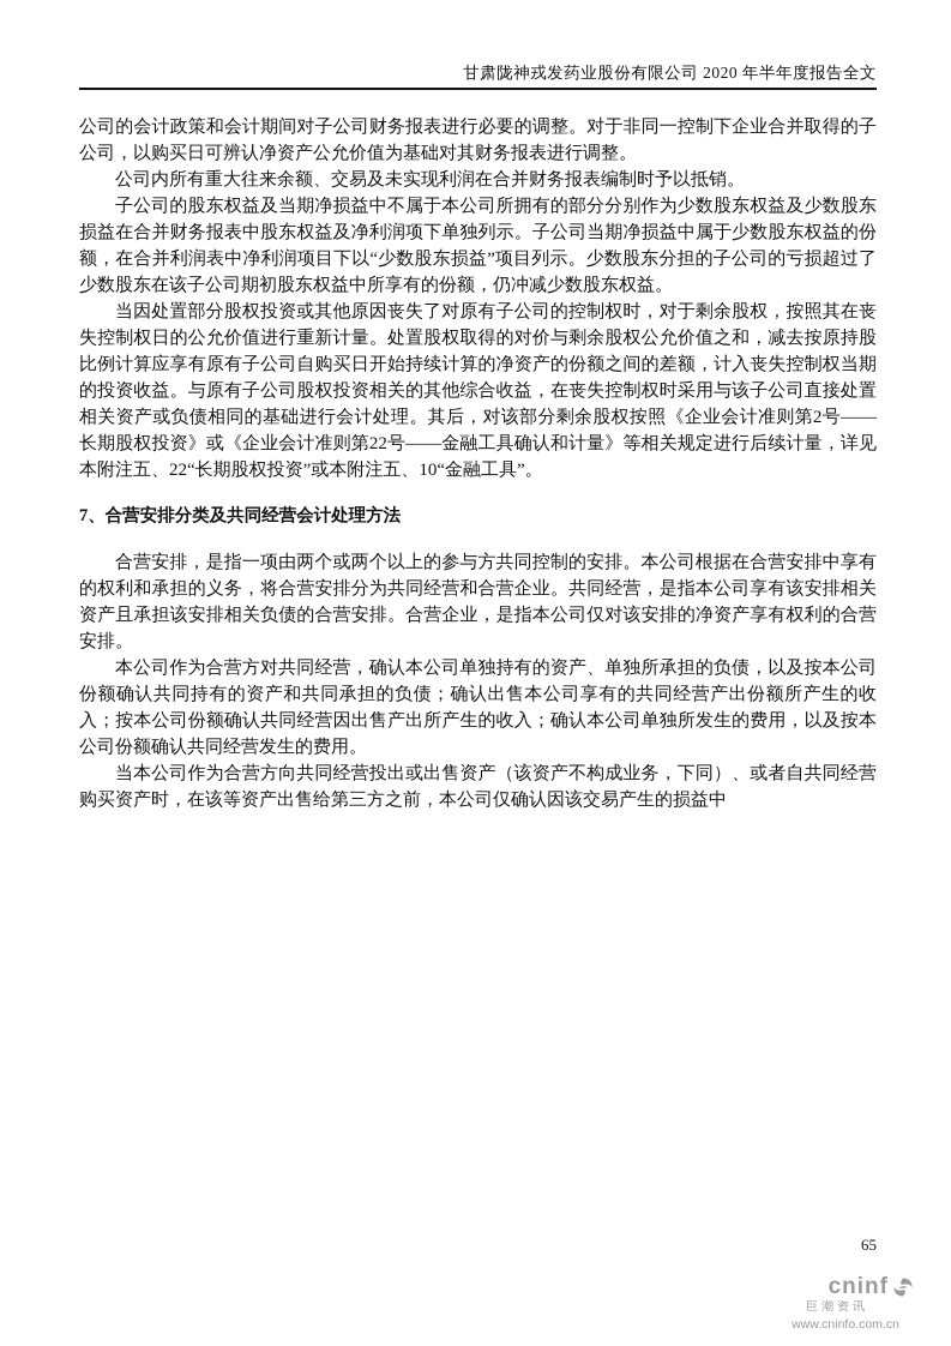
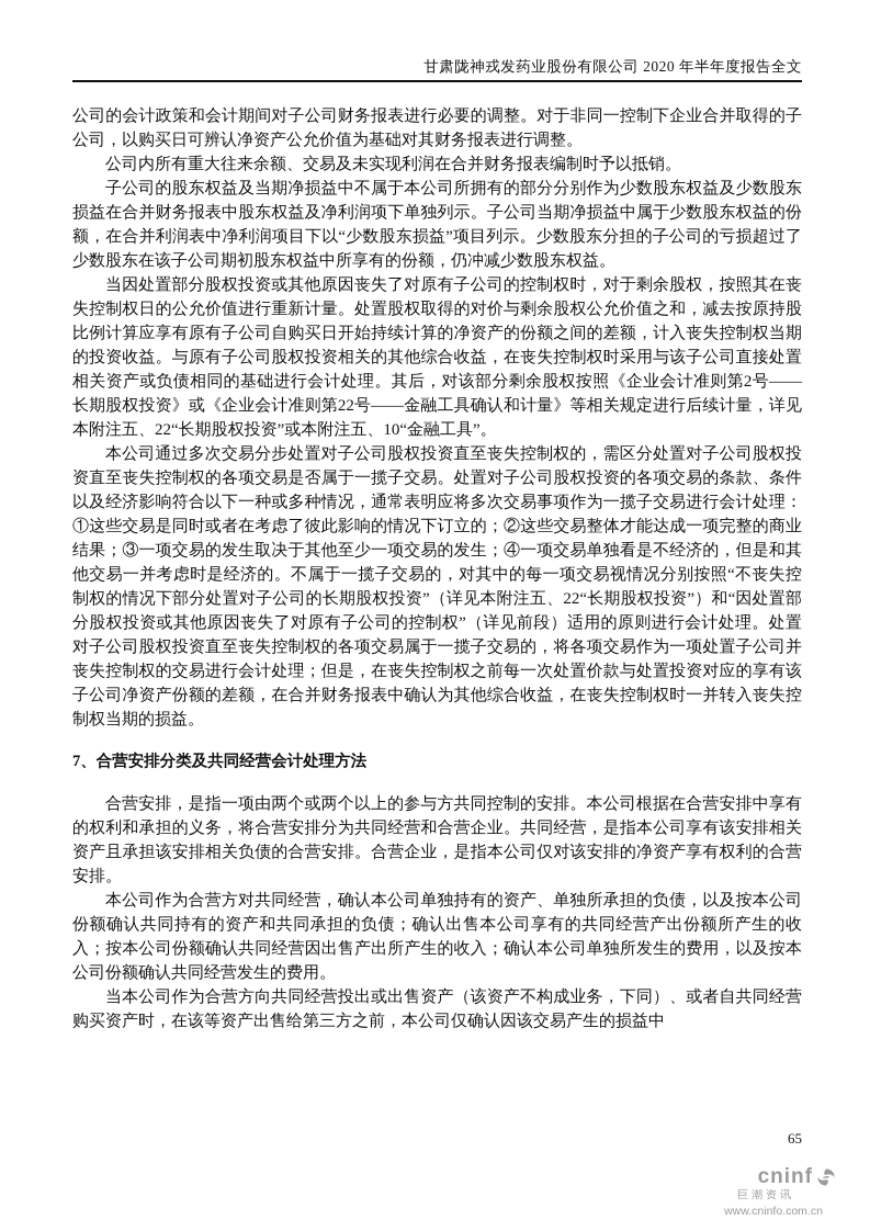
  甘肃陇神戎发药业股份有限公司 2020 年半年度报告全文
  公司的会计政策和会计期间对子公司财务报表进行必要的调整。对于非同一控制下企业合并取得的子公司，以购买日可辨认净资产公允价值为基础对其财务报表进行调整。
  公司内所有重大往来余额、交易及未实现利润在合并财务报表编制时予以抵销。
  子公司的股东权益及当期净损益中不属于本公司所拥有的部分分别作为少数股东权益及少数股东损益在合并财务报表中股东权益及净利润项下单独列示。子公司当期净损益中属于少数股东权益的份额，在合并利润表中净利润项目下以“少数股东损益”项目列示。少数股东分担的子公司的亏损超过了少数股东在该子公司期初股东权益中所享有的份额，仍冲减少数股东权益。
  当因处置部分股权投资或其他原因丧失了对原有子公司的控制权时，对于剩余股权，按照其在丧失控制权日的公允价值进行重新计量。处置股权取得的对价与剩余股权公允价值之和，减去按原持股比例计算应享有原有子公司自购买日开始持续计算的净资产的份额之间的差额，计入丧失控制权当期的投资收益。与原有子公司股权投资相关的其他综合收益，在丧失控制权时采用与该子公司直接处置相关资产或负债相同的基础进行会计处理。其后，对该部分剩余股权按照《企业会计准则第2号——长期股权投资》或《企业会计准则第22号——金融工具确认和计量》等相关规定进行后续计量，详见本附注五、22“长期股权投资”或本附注五、10“金融工具”。
+ 本公司通过多次交易分步处置对子公司股权投资直至丧失控制权的，需区分处置对子公司股权投资直至丧失控制权的各项交易是否属于一揽子交易。处置对子公司股权投资的各项交易的条款、条件以及经济影响符合以下一种或多种情况，通常表明应将多次交易事项作为一揽子交易进行会计处理：①这些交易是同时或者在考虑了彼此影响的情况下订立的；②这些交易整体才能达成一项完整的商业结果；③一项交易的发生取决于其他至少一项交易的发生；④一项交易单独看是不经济的，但是和其他交易一并考虑时是经济的。不属于一揽子交易的，对其中的每一项交易视情况分别按照“不丧失控制权的情况下部分处置对子公司的长期股权投资”（详见本附注五、22“长期股权投资”）和“因处置部分股权投资或其他原因丧失了对原有子公司的控制权”（详见前段）适用的原则进行会计处理。处置对子公司股权投资直至丧失控制权的各项交易属于一揽子交易的，将各项交易作为一项处置子公司并丧失控制权的交易进行会计处理；但是，在丧失控制权之前每一次处置价款与处置投资对应的享有该子公司净资产份额的差额，在合并财务报表中确认为其他综合收益，在丧失控制权时一并转入丧失控制权当期的损益。
  7、合营安排分类及共同经营会计处理方法
  合营安排，是指一项由两个或两个以上的参与方共同控制的安排。本公司根据在合营安排中享有的权利和承担的义务，将合营安排分为共同经营和合营企业。共同经营，是指本公司享有该安排相关资产且承担该安排相关负债的合营安排。合营企业，是指本公司仅对该安排的净资产享有权利的合营安排。
  本公司作为合营方对共同经营，确认本公司单独持有的资产、单独所承担的负债，以及按本公司份额确认共同持有的资产和共同承担的负债；确认出售本公司享有的共同经营产出份额所产生的收入；按本公司份额确认共同经营因出售产出所产生的收入；确认本公司单独所发生的费用，以及按本公司份额确认共同经营发生的费用。
  当本公司作为合营方向共同经营投出或出售资产（该资产不构成业务，下同）、或者自共同经营购买资产时，在该等资产出售给第三方之前，本公司仅确认因该交易产生的损益中
  65
  cninf
  巨潮资讯
  www.cninfo.com.cn
